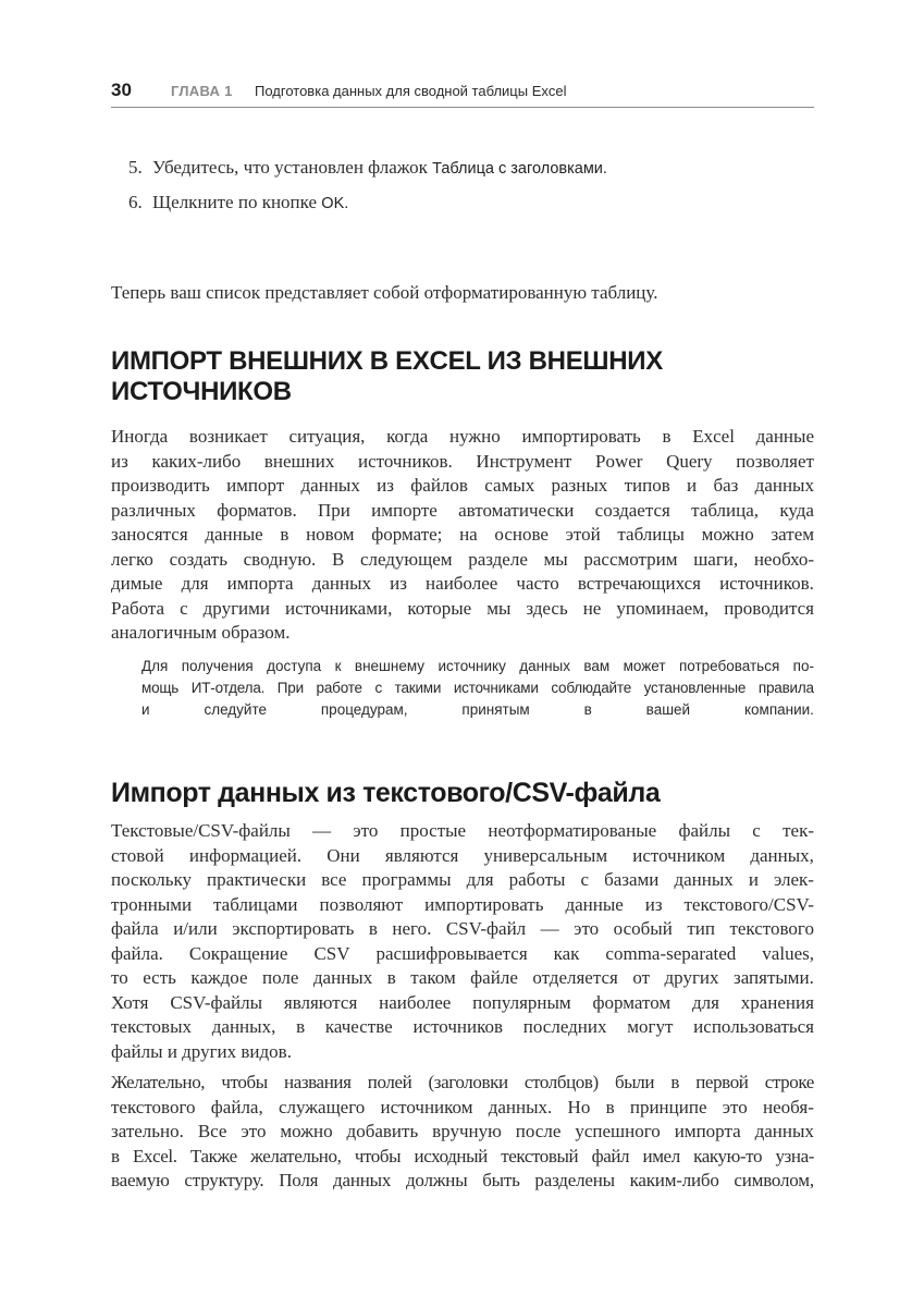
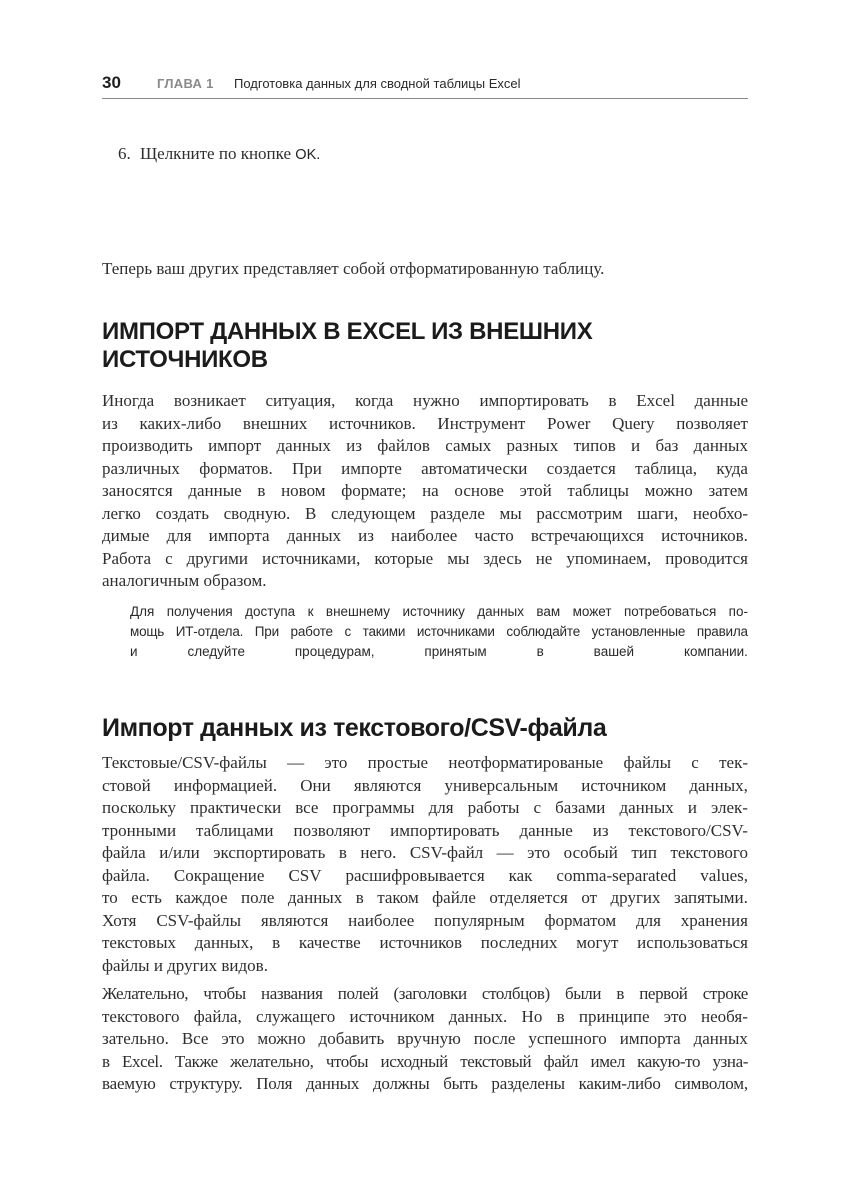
  30
  ГЛАВА 1
  Подготовка данных для сводной таблицы Excel
- 5.
- Убедитесь, что установлен флажок Таблица с заголовками.
  6.
  Щелкните по кнопке OK.
- Теперь ваш список представляет собой отформатированную таблицу.
+ Теперь ваш других представляет собой отформатированную таблицу.
- ИМПОРТ ВНЕШНИХ В EXCEL ИЗ ВНЕШНИХ
+ ИМПОРТ ДАННЫХ В EXCEL ИЗ ВНЕШНИХ
  ИСТОЧНИКОВ
  Иногда
  возникает
  ситуация,
  когда
  нужно
  импортировать
  в
  Excel
  данные
  из
  каких-либо
  внешних
  источников.
  Инструмент
  Power
  Query
  позволяет
  производить
  импорт
  данных
  из
  файлов
  самых
  разных
  типов
  и
  баз
  данных
  различных
  форматов.
  При
  импорте
  автоматически
  создается
  таблица,
  куда
  заносятся
  данные
  в
  новом
  формате;
  на
  основе
  этой
  таблицы
  можно
  затем
  легко
  создать
  сводную.
  В
  следующем
  разделе
  мы
  рассмотрим
  шаги,
  необхо-
  димые
  для
  импорта
  данных
  из
  наиболее
  часто
  встречающихся
  источников.
  Работа
  с
  другими
  источниками,
  которые
  мы
  здесь
  не
  упоминаем,
  проводится
  аналогичным образом.
  Для
  получения
  доступа
  к
  внешнему
  источнику
  данных
  вам
  может
  потребоваться
  по-
  мощь
  ИТ-отдела.
  При
  работе
  с
  такими
  источниками
  соблюдайте
  установленные
  правила
  и
  следуйте
  процедурам,
  принятым
  в
  вашей
  компании.
  Импорт данных из текстового/CSV-файла
  Текстовые/CSV-файлы
  —
  это
  простые
  неотформатированые
  файлы
  с
  тек-
  стовой
  информацией.
  Они
  являются
  универсальным
  источником
  данных,
  поскольку
  практически
  все
  программы
  для
  работы
  с
  базами
  данных
  и
  элек-
  тронными
  таблицами
  позволяют
  импортировать
  данные
  из
  текстового/CSV-
  файла
  и/или
  экспортировать
  в
  него.
  CSV-файл
  —
  это
  особый
  тип
  текстового
  файла.
  Сокращение
  CSV
  расшифровывается
  как
  comma-separated
  values,
  то
  есть
  каждое
  поле
  данных
  в
  таком
  файле
  отделяется
  от
  других
  запятыми.
  Хотя
  CSV-файлы
  являются
  наиболее
  популярным
  форматом
  для
  хранения
  текстовых
  данных,
  в
  качестве
  источников
  последних
  могут
  использоваться
  файлы и других видов.
  Желательно,
  чтобы
  названия
  полей
  (заголовки
  столбцов)
  были
  в
  первой
  строке
  текстового
  файла,
  служащего
  источником
  данных.
  Но
  в
  принципе
  это
  необя-
  зательно.
  Все
  это
  можно
  добавить
  вручную
  после
  успешного
  импорта
  данных
  в
  Excel.
  Также
  желательно,
  чтобы
  исходный
  текстовый
  файл
  имел
  какую-то
  узна-
  ваемую
  структуру.
  Поля
  данных
  должны
  быть
  разделены
  каким-либо
  символом,
